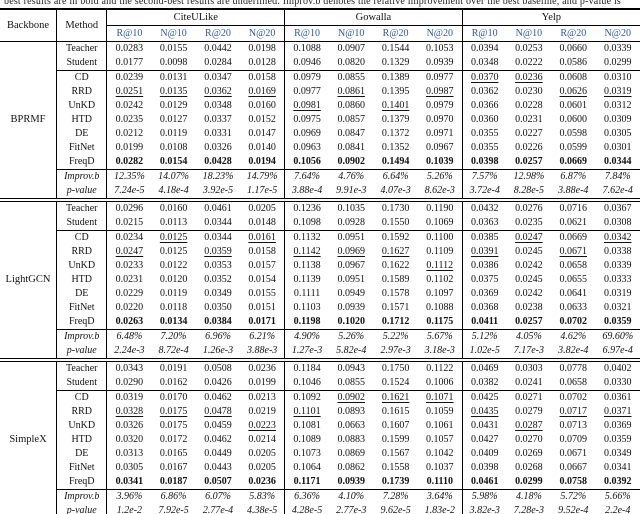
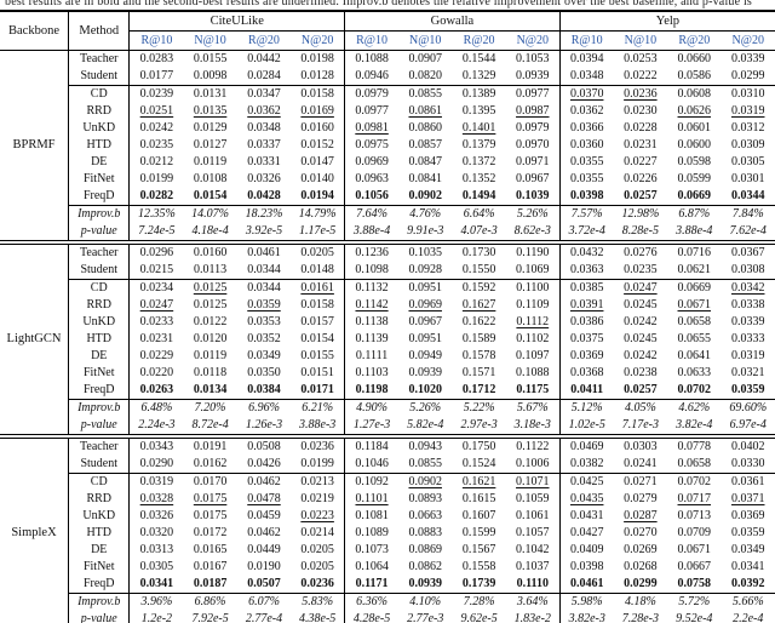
  best results are in bold and the second-best results are underlined. Improv.b denotes the relative improvement over the best baseline, and p-value is
  Backbone	Method	CiteULike	Gowalla	Yelp
  R@10	N@10	R@20	N@20	R@10	N@10	R@20	N@20	R@10	N@10	R@20	N@20
  BPRMF	Teacher	0.0283	0.0155	0.0442	0.0198	0.1088	0.0907	0.1544	0.1053	0.0394	0.0253	0.0660	0.0339
  Student	0.0177	0.0098	0.0284	0.0128	0.0946	0.0820	0.1329	0.0939	0.0348	0.0222	0.0586	0.0299
  CD	0.0239	0.0131	0.0347	0.0158	0.0979	0.0855	0.1389	0.0977	0.0370	0.0236	0.0608	0.0310
  RRD	0.0251	0.0135	0.0362	0.0169	0.0977	0.0861	0.1395	0.0987	0.0362	0.0230	0.0626	0.0319
  UnKD	0.0242	0.0129	0.0348	0.0160	0.0981	0.0860	0.1401	0.0979	0.0366	0.0228	0.0601	0.0312
  HTD	0.0235	0.0127	0.0337	0.0152	0.0975	0.0857	0.1379	0.0970	0.0360	0.0231	0.0600	0.0309
  DE	0.0212	0.0119	0.0331	0.0147	0.0969	0.0847	0.1372	0.0971	0.0355	0.0227	0.0598	0.0305
  FitNet	0.0199	0.0108	0.0326	0.0140	0.0963	0.0841	0.1352	0.0967	0.0355	0.0226	0.0599	0.0301
  FreqD	0.0282	0.0154	0.0428	0.0194	0.1056	0.0902	0.1494	0.1039	0.0398	0.0257	0.0669	0.0344
  Improv.b	12.35%	14.07%	18.23%	14.79%	7.64%	4.76%	6.64%	5.26%	7.57%	12.98%	6.87%	7.84%
  p-value	7.24e-5	4.18e-4	3.92e-5	1.17e-5	3.88e-4	9.91e-3	4.07e-3	8.62e-3	3.72e-4	8.28e-5	3.88e-4	7.62e-4
  LightGCN	Teacher	0.0296	0.0160	0.0461	0.0205	0.1236	0.1035	0.1730	0.1190	0.0432	0.0276	0.0716	0.0367
  Student	0.0215	0.0113	0.0344	0.0148	0.1098	0.0928	0.1550	0.1069	0.0363	0.0235	0.0621	0.0308
  CD	0.0234	0.0125	0.0344	0.0161	0.1132	0.0951	0.1592	0.1100	0.0385	0.0247	0.0669	0.0342
  RRD	0.0247	0.0125	0.0359	0.0158	0.1142	0.0969	0.1627	0.1109	0.0391	0.0245	0.0671	0.0338
  UnKD	0.0233	0.0122	0.0353	0.0157	0.1138	0.0967	0.1622	0.1112	0.0386	0.0242	0.0658	0.0339
  HTD	0.0231	0.0120	0.0352	0.0154	0.1139	0.0951	0.1589	0.1102	0.0375	0.0245	0.0655	0.0333
  DE	0.0229	0.0119	0.0349	0.0155	0.1111	0.0949	0.1578	0.1097	0.0369	0.0242	0.0641	0.0319
  FitNet	0.0220	0.0118	0.0350	0.0151	0.1103	0.0939	0.1571	0.1088	0.0368	0.0238	0.0633	0.0321
  FreqD	0.0263	0.0134	0.0384	0.0171	0.1198	0.1020	0.1712	0.1175	0.0411	0.0257	0.0702	0.0359
  Improv.b	6.48%	7.20%	6.96%	6.21%	4.90%	5.26%	5.22%	5.67%	5.12%	4.05%	4.62%	69.60%
  p-value	2.24e-3	8.72e-4	1.26e-3	3.88e-3	1.27e-3	5.82e-4	2.97e-3	3.18e-3	1.02e-5	7.17e-3	3.82e-4	6.97e-4
  SimpleX	Teacher	0.0343	0.0191	0.0508	0.0236	0.1184	0.0943	0.1750	0.1122	0.0469	0.0303	0.0778	0.0402
  Student	0.0290	0.0162	0.0426	0.0199	0.1046	0.0855	0.1524	0.1006	0.0382	0.0241	0.0658	0.0330
  CD	0.0319	0.0170	0.0462	0.0213	0.1092	0.0902	0.1621	0.1071	0.0425	0.0271	0.0702	0.0361
  RRD	0.0328	0.0175	0.0478	0.0219	0.1101	0.0893	0.1615	0.1059	0.0435	0.0279	0.0717	0.0371
  UnKD	0.0326	0.0175	0.0459	0.0223	0.1081	0.0663	0.1607	0.1061	0.0431	0.0287	0.0713	0.0369
  HTD	0.0320	0.0172	0.0462	0.0214	0.1089	0.0883	0.1599	0.1057	0.0427	0.0270	0.0709	0.0359
  DE	0.0313	0.0165	0.0449	0.0205	0.1073	0.0869	0.1567	0.1042	0.0409	0.0269	0.0671	0.0349
- FitNet	0.0305	0.0167	0.0443	0.0205	0.1064	0.0862	0.1558	0.1037	0.0398	0.0268	0.0667	0.0341
+ FitNet	0.0305	0.0167	0.0190	0.0205	0.1064	0.0862	0.1558	0.1037	0.0398	0.0268	0.0667	0.0341
  FreqD	0.0341	0.0187	0.0507	0.0236	0.1171	0.0939	0.1739	0.1110	0.0461	0.0299	0.0758	0.0392
  Improv.b	3.96%	6.86%	6.07%	5.83%	6.36%	4.10%	7.28%	3.64%	5.98%	4.18%	5.72%	5.66%
  p-value	1.2e-2	7.92e-5	2.77e-4	4.38e-5	4.28e-5	2.77e-3	9.62e-5	1.83e-2	3.82e-3	7.28e-3	9.52e-4	2.2e-4
